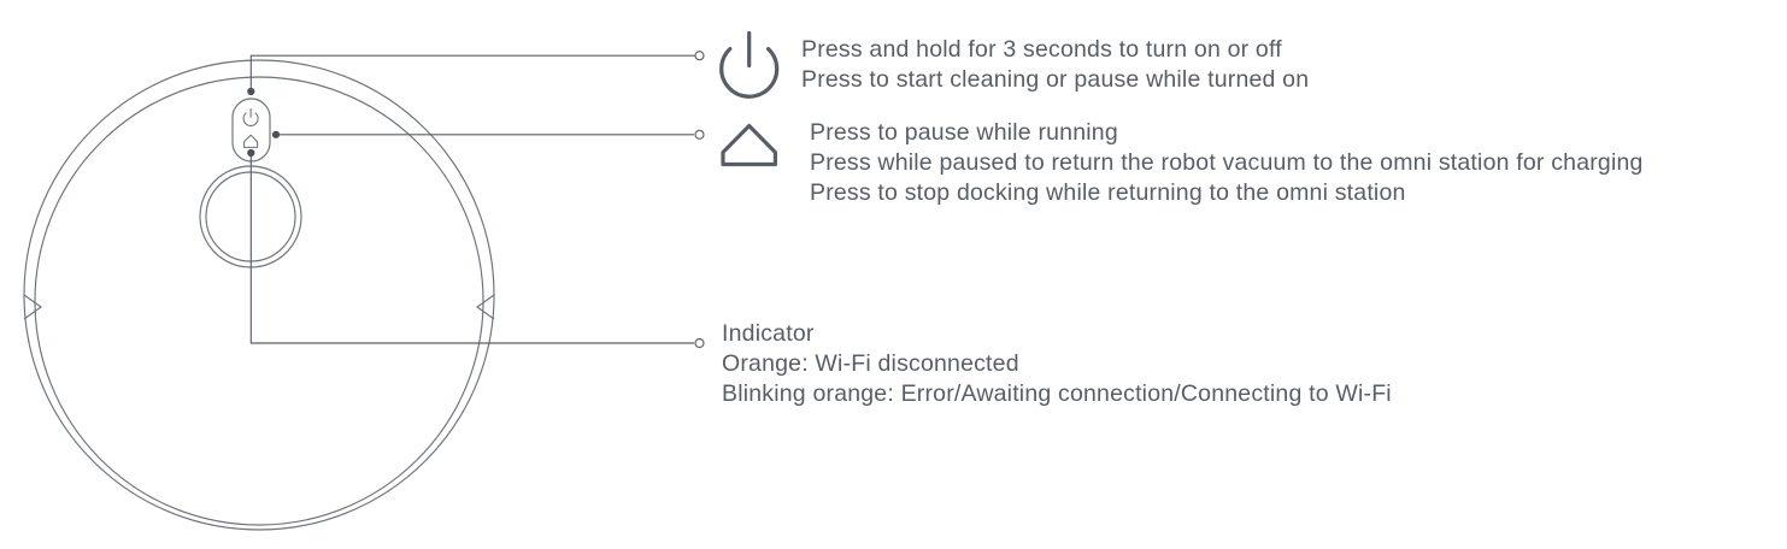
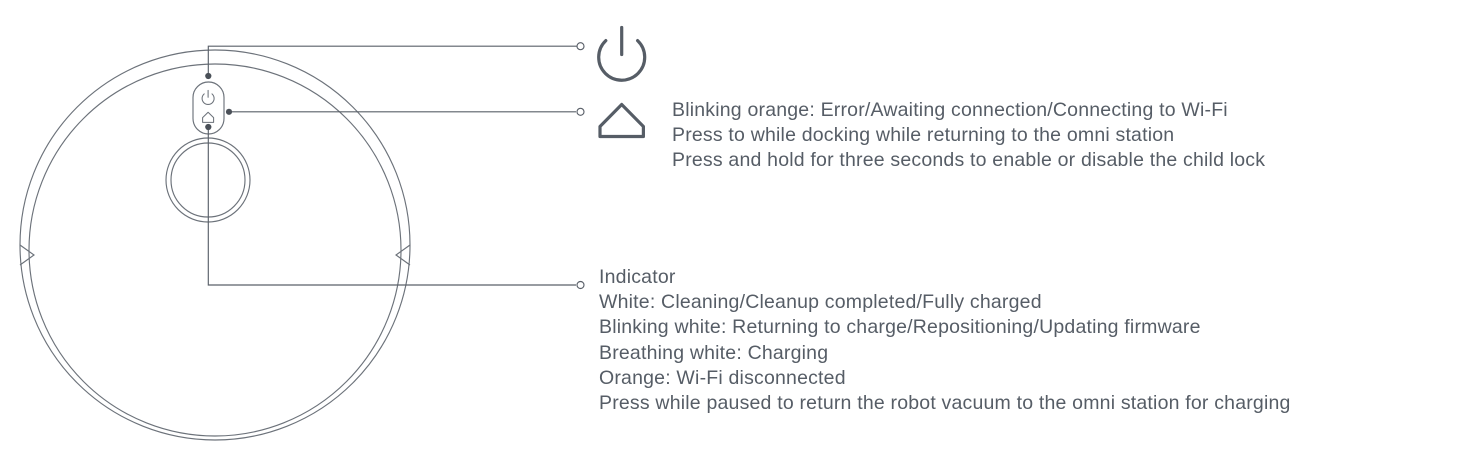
- Press and hold for 3 seconds to turn on or off
- Press to start cleaning or pause while turned on
- Press to pause while running
- Press while paused to return the robot vacuum to the omni station for charging
+ Blinking orange: Error/Awaiting connection/Connecting to Wi-Fi
- Press to stop docking while returning to the omni station
+ Press to while docking while returning to the omni station
+ Press and hold for three seconds to enable or disable the child lock
  Indicator
+ White: Cleaning/Cleanup completed/Fully charged
+ Blinking white: Returning to charge/Repositioning/Updating firmware
+ Breathing white: Charging
  Orange: Wi-Fi disconnected
- Blinking orange: Error/Awaiting connection/Connecting to Wi-Fi
+ Press while paused to return the robot vacuum to the omni station for charging
